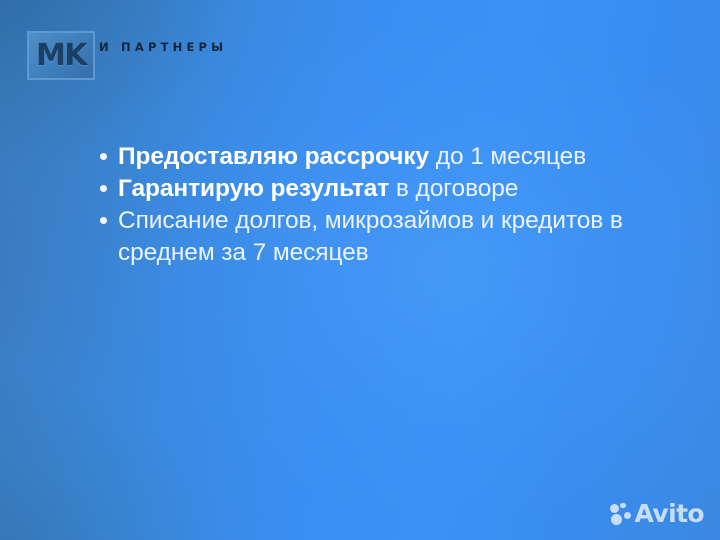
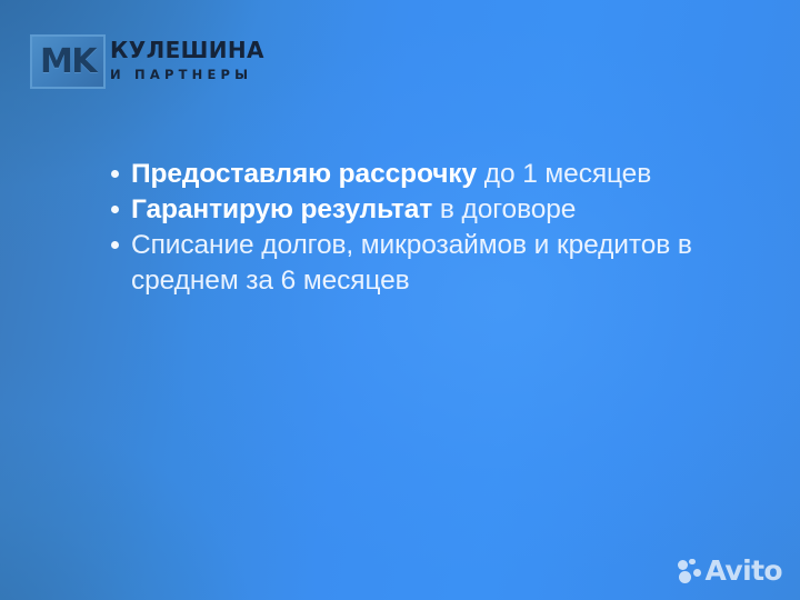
  MK
+ КУЛЕШИНА
  И ПАРТНЕРЫ
  Предоставляю рассрочку до 1 месяцев
  Гарантирую результат в договоре
- Списание долгов, микрозаймов и кредитов в среднем за 7 месяцев
+ Списание долгов, микрозаймов и кредитов в среднем за 6 месяцев
  Avito
